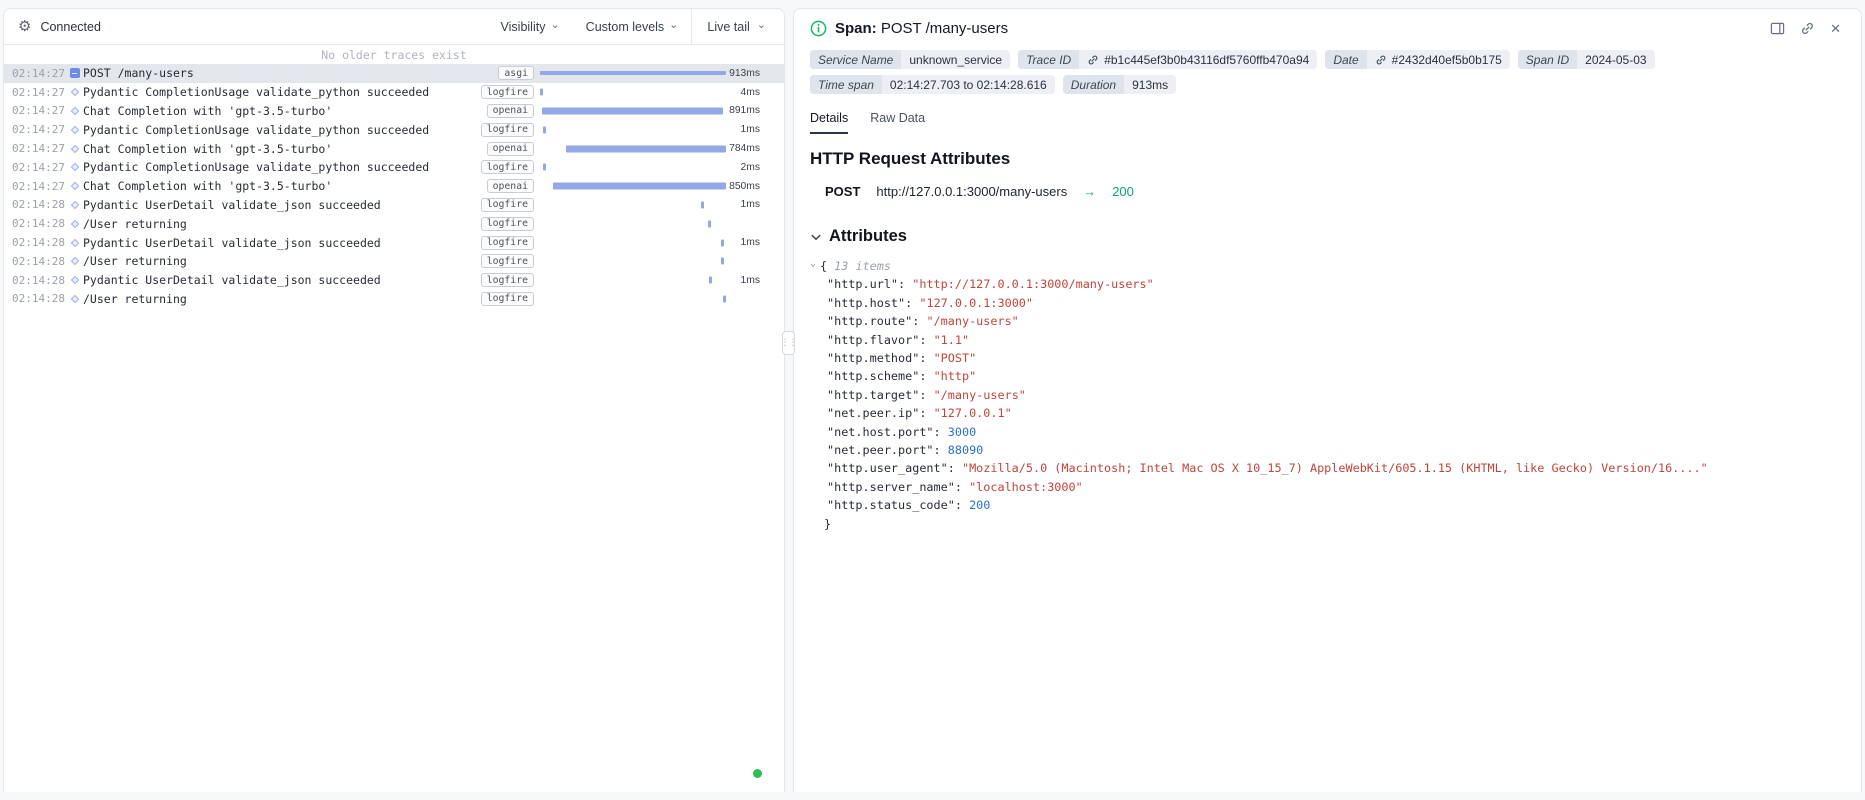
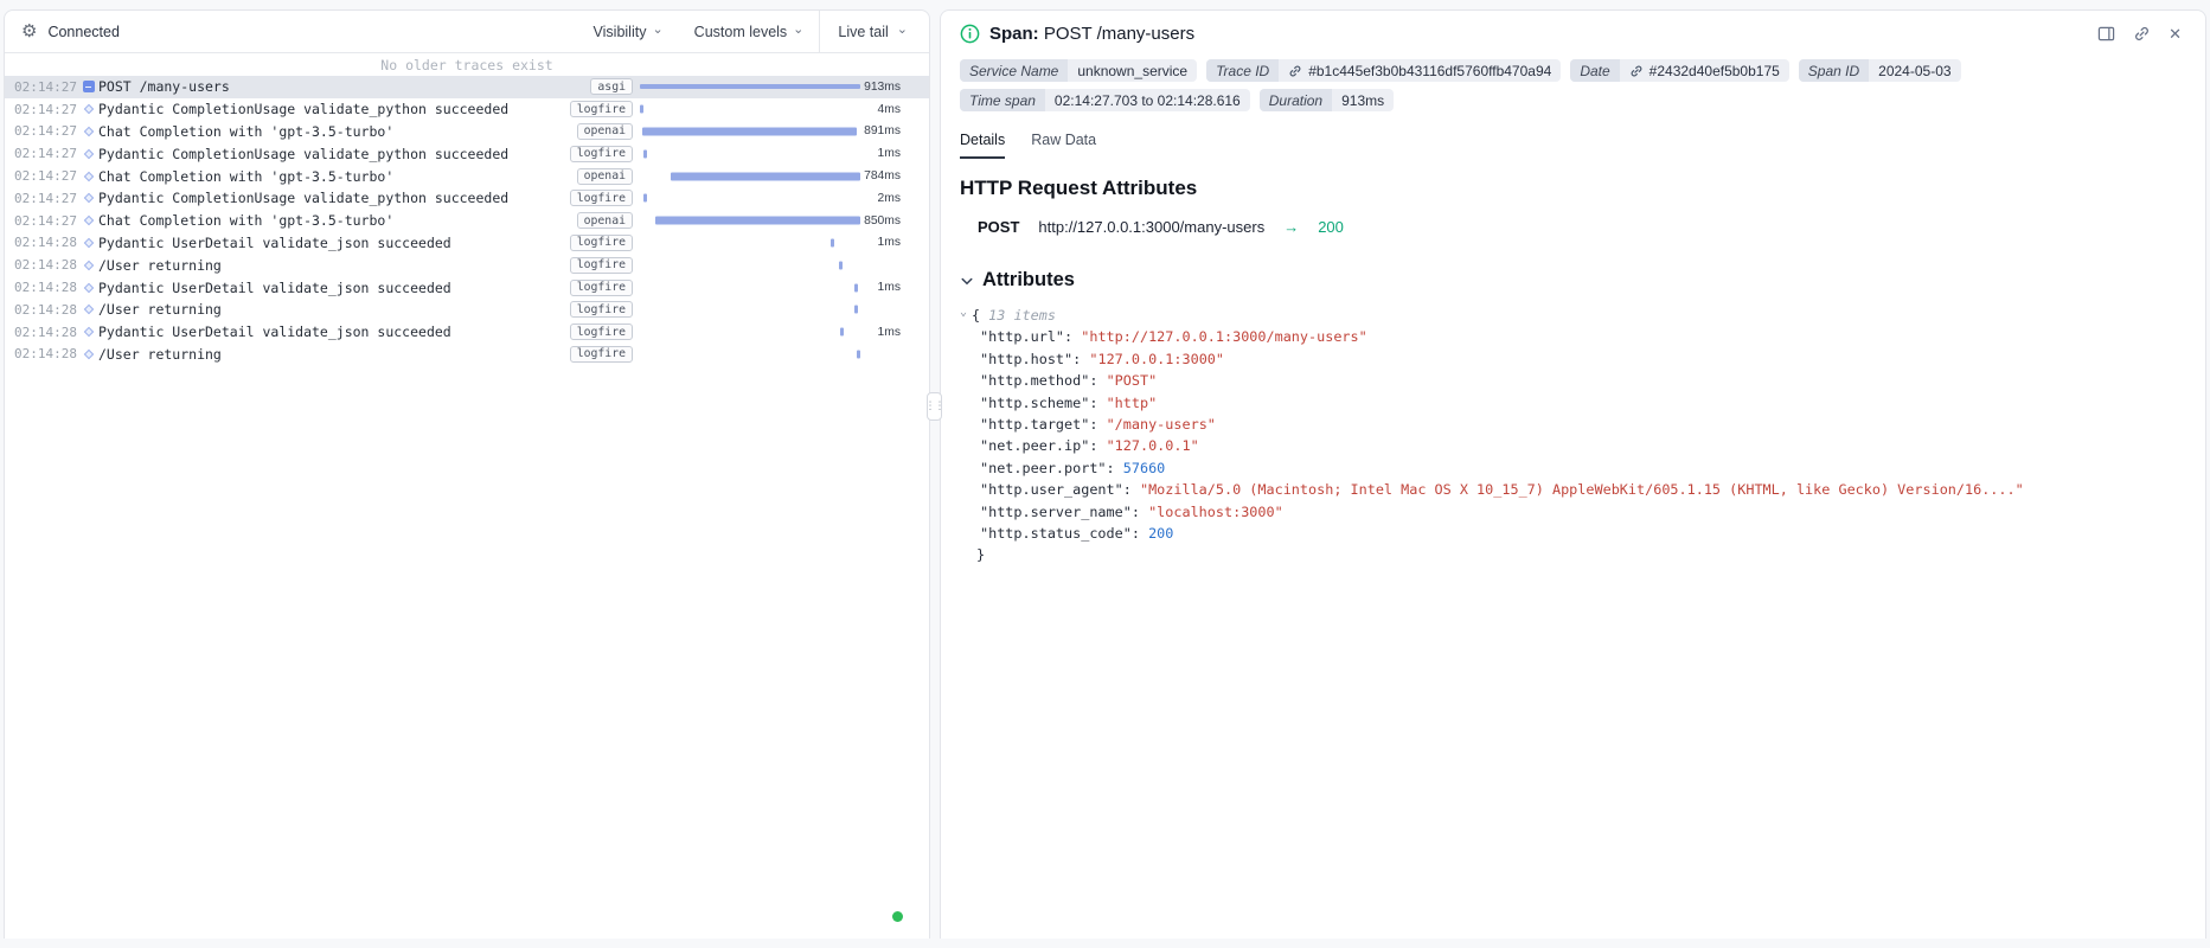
  ⚙
  Connected
  Visibility
  ⌄
  Custom levels
  ⌄
  Live tail
  ⌄
  No older traces exist
  02:14:27
  POST /many-users
  asgi
  913ms
  02:14:27
  Pydantic CompletionUsage validate_python succeeded
  logfire
  4ms
  02:14:27
  Chat Completion with 'gpt-3.5-turbo'
  openai
  891ms
  02:14:27
  Pydantic CompletionUsage validate_python succeeded
  logfire
  1ms
  02:14:27
  Chat Completion with 'gpt-3.5-turbo'
  openai
  784ms
  02:14:27
  Pydantic CompletionUsage validate_python succeeded
  logfire
  2ms
  02:14:27
  Chat Completion with 'gpt-3.5-turbo'
  openai
  850ms
  02:14:28
  Pydantic UserDetail validate_json succeeded
  logfire
  1ms
  02:14:28
  /User returning
  logfire
  02:14:28
  Pydantic UserDetail validate_json succeeded
  logfire
  1ms
  02:14:28
  /User returning
  logfire
  02:14:28
  Pydantic UserDetail validate_json succeeded
  logfire
  1ms
  02:14:28
  /User returning
  logfire
  ⋮⋮
  Span: POST /many-users
  ✕
  Service Name
  unknown_service
  Trace ID
  #b1c445ef3b0b43116df5760ffb470a94
  Date
  #2432d40ef5b0b175
  Span ID
  2024-05-03
  Time span
  02:14:27.703 to 02:14:28.616
  Duration
  913ms
  Details
  Raw Data
  HTTP Request Attributes
  POST
  http://127.0.0.1:3000/many-users
  →
  200
  Attributes
  ⌄
  {
  13 items
  "http.url" "http://127.0.0.1:3000/many-users"
  "http.host" "127.0.0.1:3000"
- "http.route" "/many-users"
- "http.flavor" "1.1"
  "http.method" "POST"
  "http.scheme" "http"
  "http.target" "/many-users"
  "net.peer.ip" "127.0.0.1"
- "net.host.port" 3000
- "net.peer.port" 88090
+ "net.peer.port" 57660
  "http.user_agent" "Mozilla/5.0 (Macintosh; Intel Mac OS X 10_15_7) AppleWebKit/605.1.15 (KHTML, like Gecko) Version/16...."
  "http.server_name" "localhost:3000"
  "http.status_code" 200
  }
